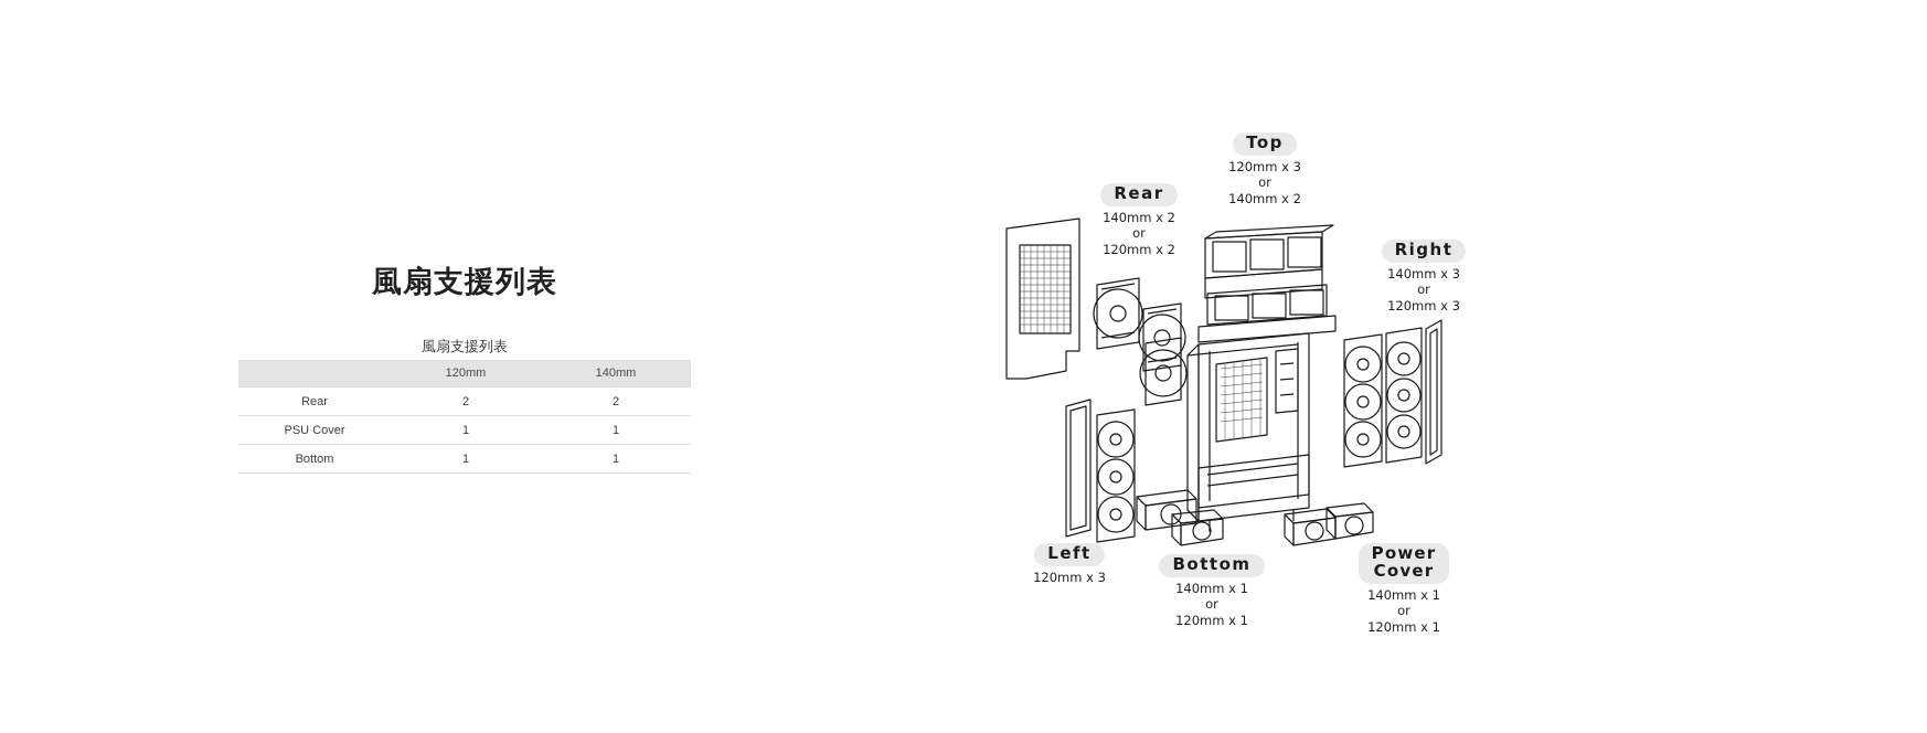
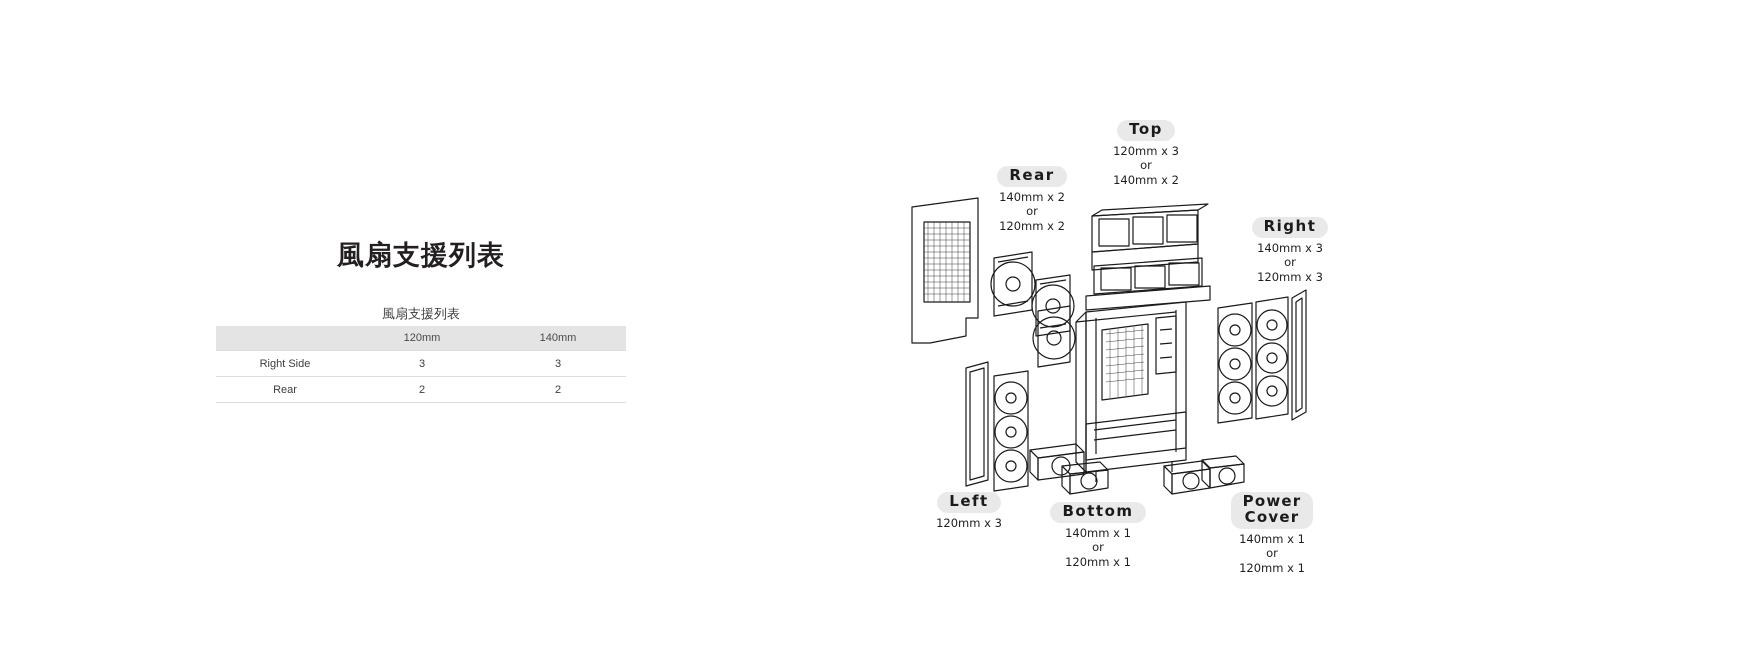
  風扇支援列表
  風扇支援列表
  	120mm	140mm
+ Right Side	3	3
  Rear	2	2
- PSU Cover	1	1
- Bottom	1	1
  Top
  120mm x 3
  or
  140mm x 2
  Rear
  140mm x 2
  or
  120mm x 2
  Right
  140mm x 3
  or
  120mm x 3
  Left
  120mm x 3
  Bottom
  140mm x 1
  or
  120mm x 1
  Power
  Cover
  140mm x 1
  or
  120mm x 1
